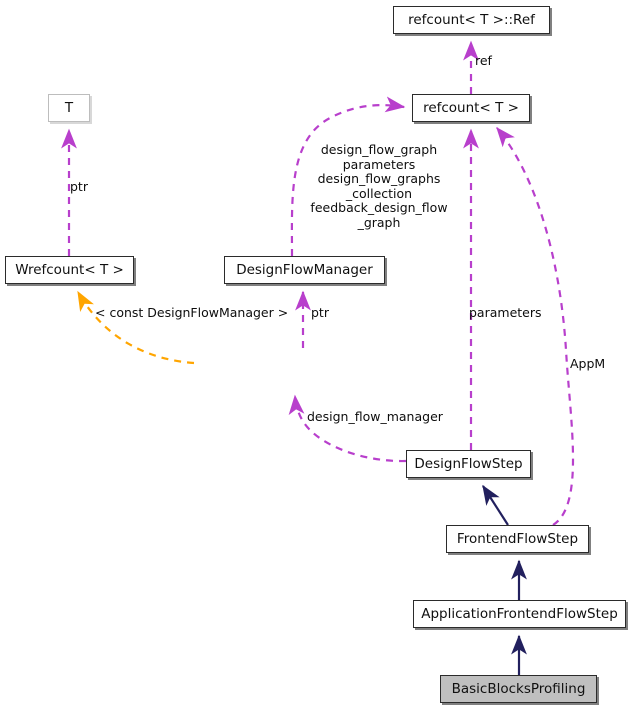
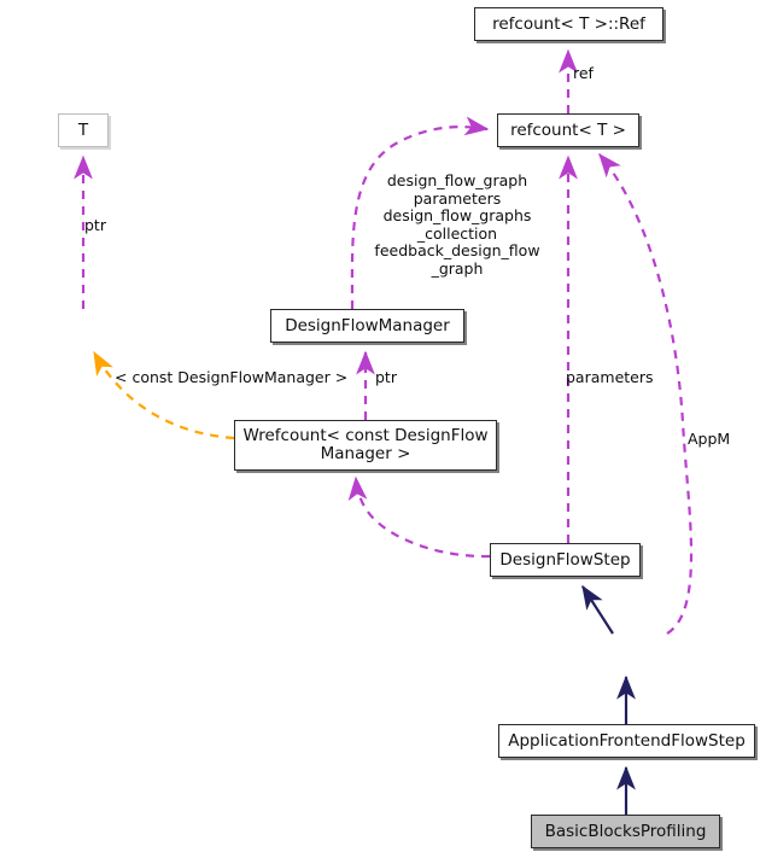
  refcount< T >::Ref
  T
  refcount< T >
- Wrefcount< T >
  DesignFlowManager
+ Wrefcount< const DesignFlow
+ Manager >
  DesignFlowStep
- FrontendFlowStep
  ApplicationFrontendFlowStep
  BasicBlocksProfiling
  ref
  ptr
  design_flow_graph
  parameters
  design_flow_graphs
  _collection
  feedback_design_flow
  _graph
  < const DesignFlowManager >
  ptr
  parameters
  AppM
- design_flow_manager
